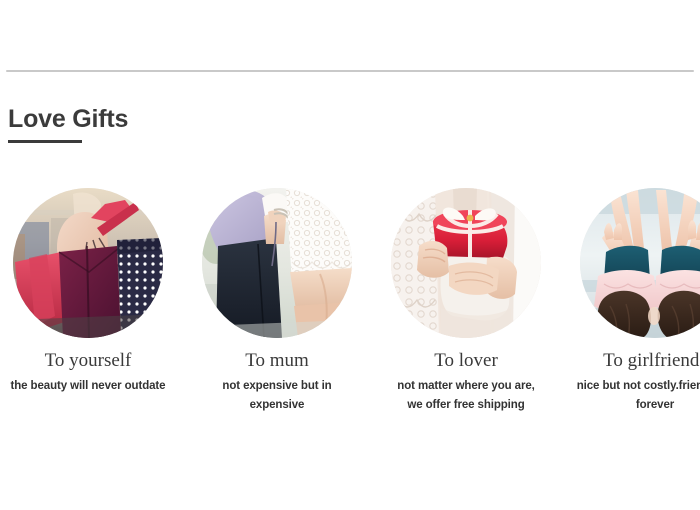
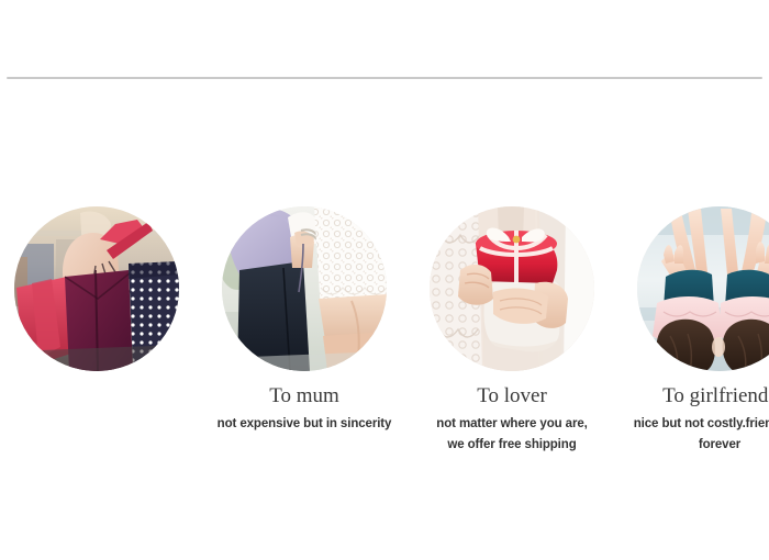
- Love Gifts
- To yourself
- the beauty will never outdate
  To mum
- not expensive but in expensive
+ not expensive but in sincerity
  To lover
  not matter where you are,
  we offer free shipping
  To girlfriend
  nice but not costly.frie
  forever
